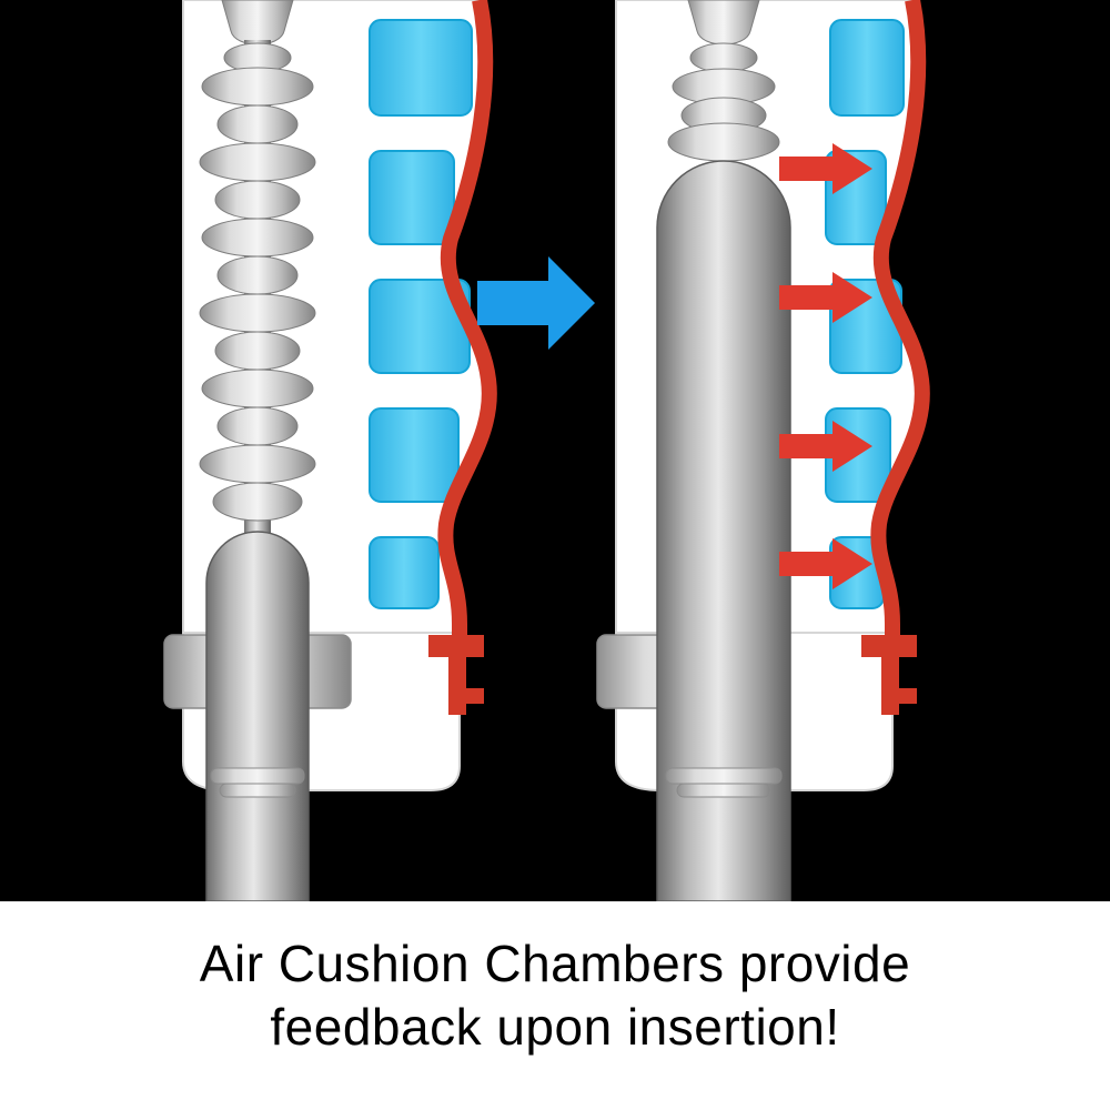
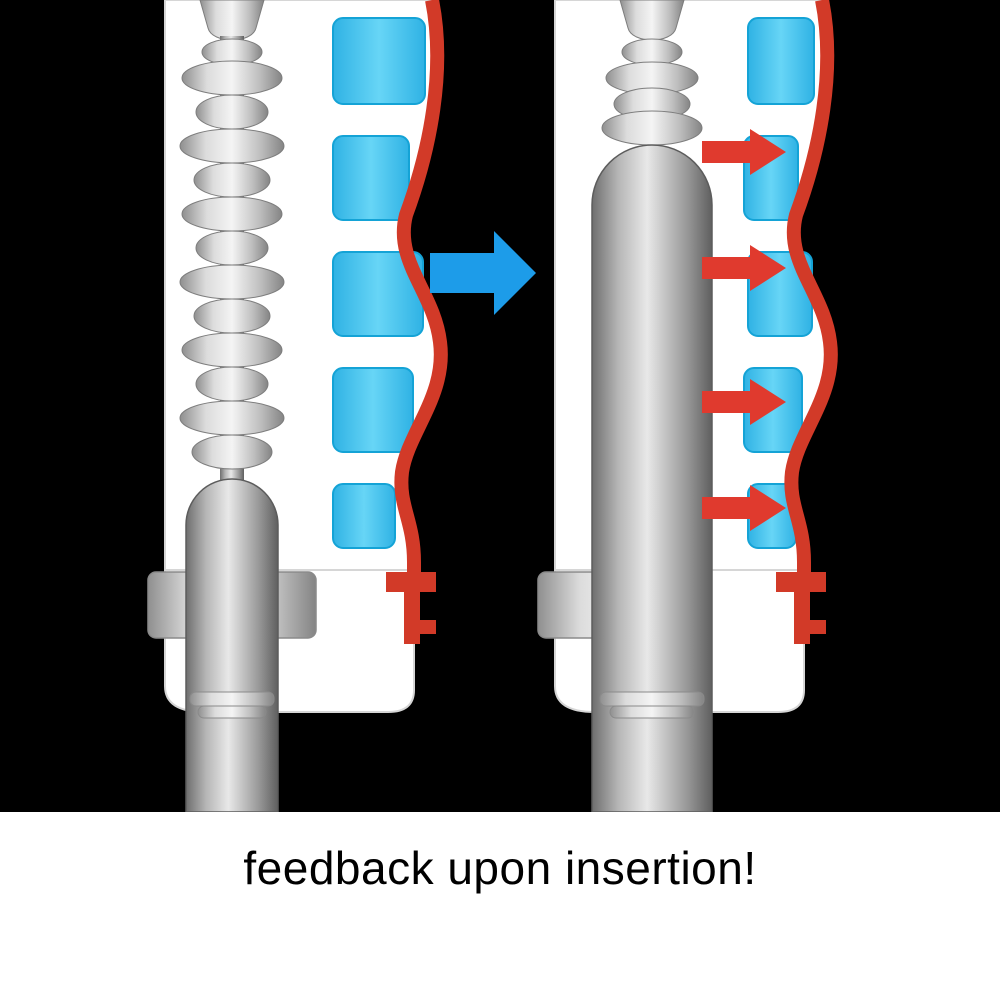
- Air Cushion Chambers provide
  feedback upon insertion!
